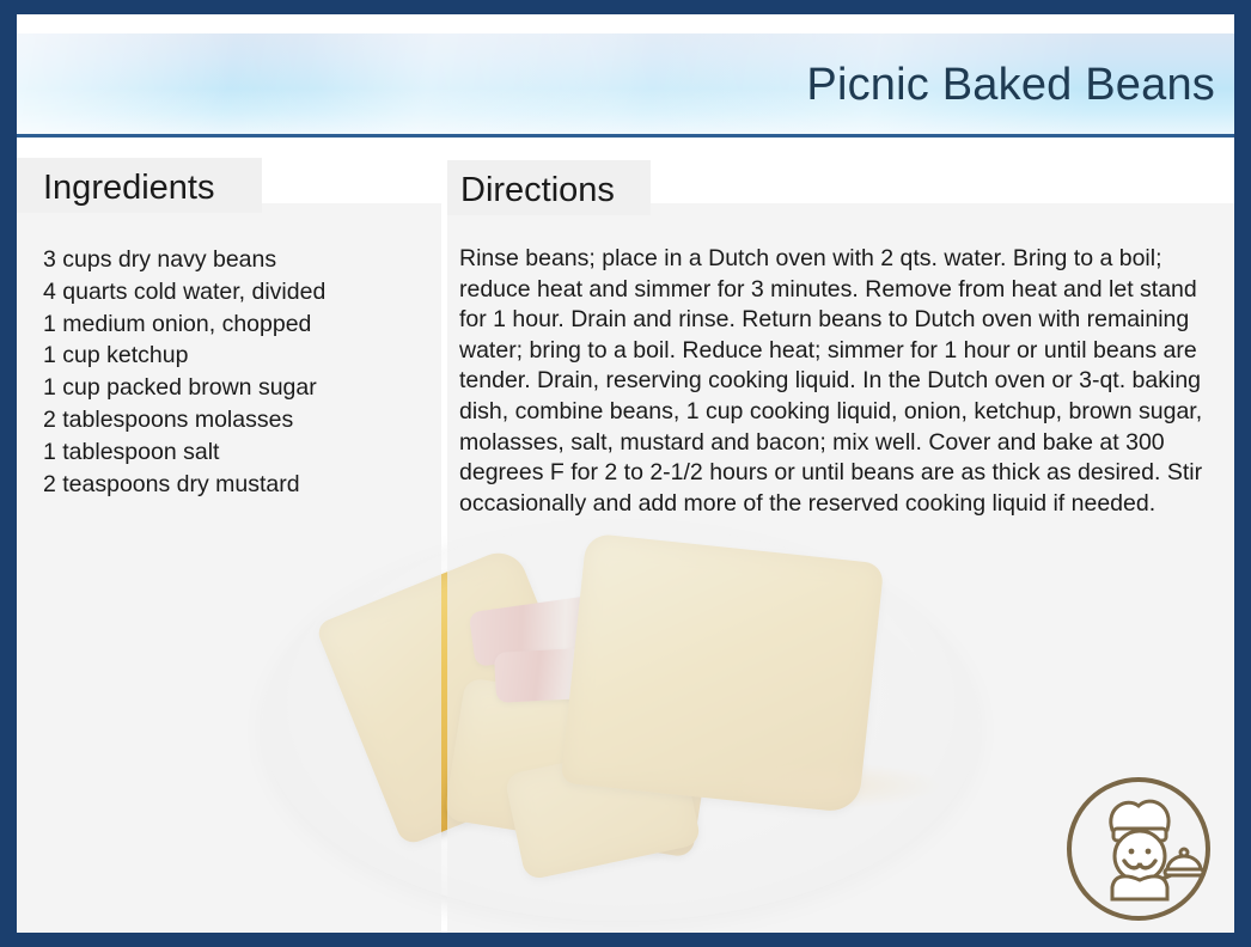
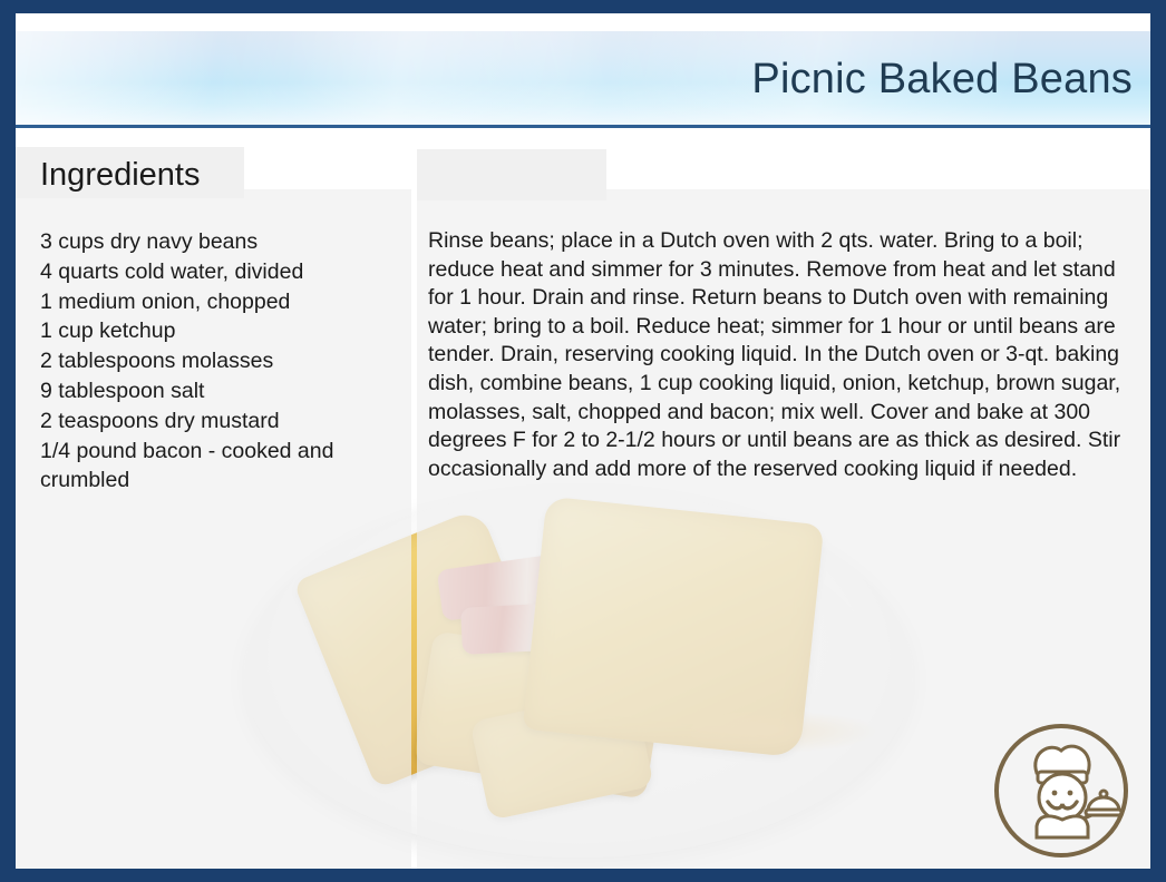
  Picnic Baked Beans
  Ingredients
- Directions
  3 cups dry navy beans
  4 quarts cold water, divided
  1 medium onion, chopped
  1 cup ketchup
- 1 cup packed brown sugar
  2 tablespoons molasses
- 1 tablespoon salt
+ 9 tablespoon salt
  2 teaspoons dry mustard
+ 1/4 pound bacon - cooked and crumbled
- Rinse beans; place in a Dutch oven with 2 qts. water. Bring to a boil; reduce heat and simmer for 3 minutes. Remove from heat and let stand for 1 hour. Drain and rinse. Return beans to Dutch oven with remaining water; bring to a boil. Reduce heat; simmer for 1 hour or until beans are tender. Drain, reserving cooking liquid. In the Dutch oven or 3-qt. baking dish, combine beans, 1 cup cooking liquid, onion, ketchup, brown sugar, molasses, salt, mustard and bacon; mix well. Cover and bake at 300 degrees F for 2 to 2-1/2 hours or until beans are as thick as desired. Stir occasionally and add more of the reserved cooking liquid if needed.
+ Rinse beans; place in a Dutch oven with 2 qts. water. Bring to a boil; reduce heat and simmer for 3 minutes. Remove from heat and let stand for 1 hour. Drain and rinse. Return beans to Dutch oven with remaining water; bring to a boil. Reduce heat; simmer for 1 hour or until beans are tender. Drain, reserving cooking liquid. In the Dutch oven or 3-qt. baking dish, combine beans, 1 cup cooking liquid, onion, ketchup, brown sugar, molasses, salt, chopped and bacon; mix well. Cover and bake at 300 degrees F for 2 to 2-1/2 hours or until beans are as thick as desired. Stir occasionally and add more of the reserved cooking liquid if needed.
